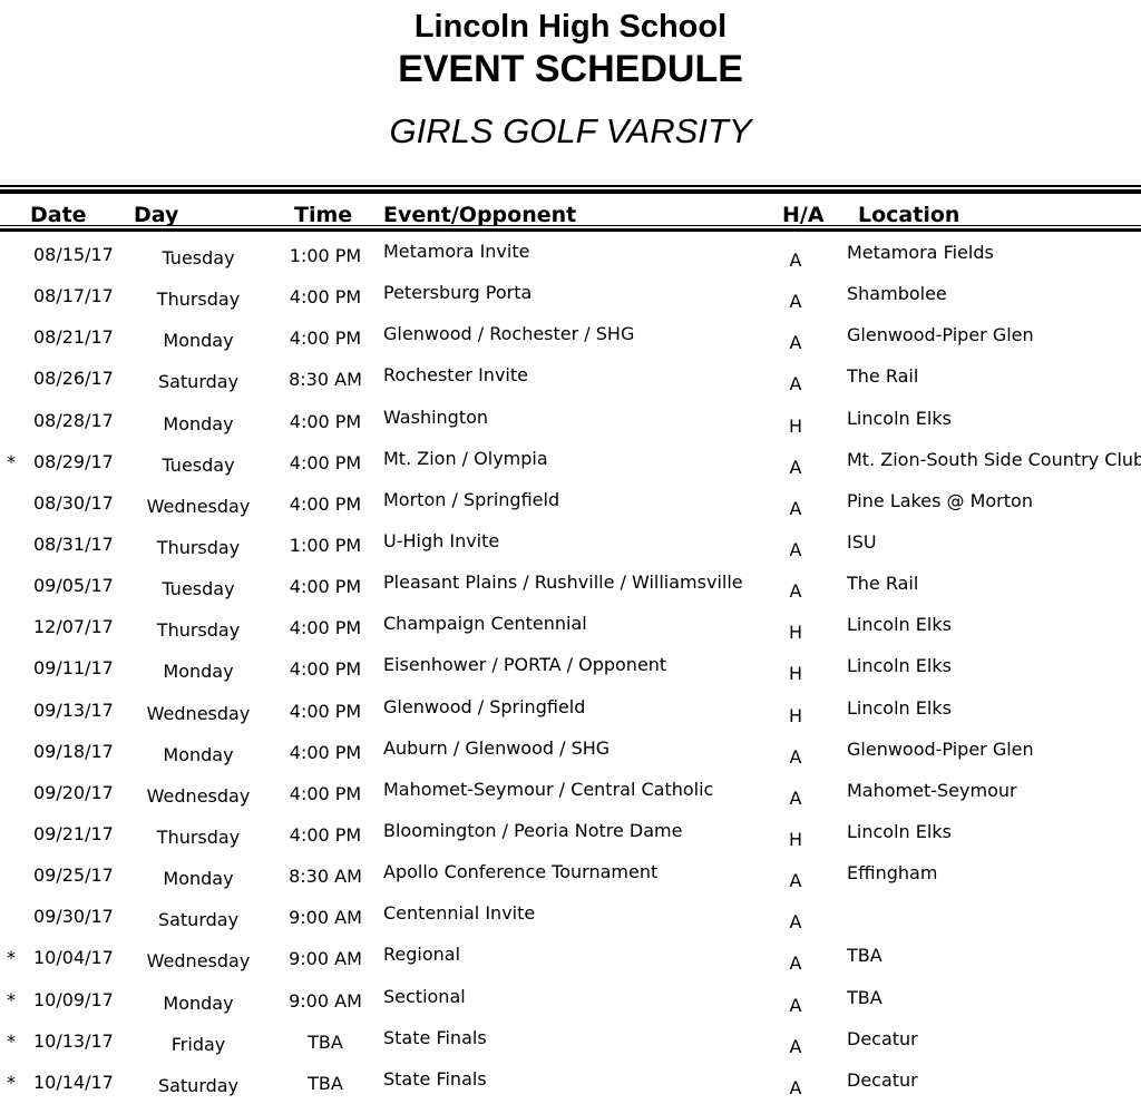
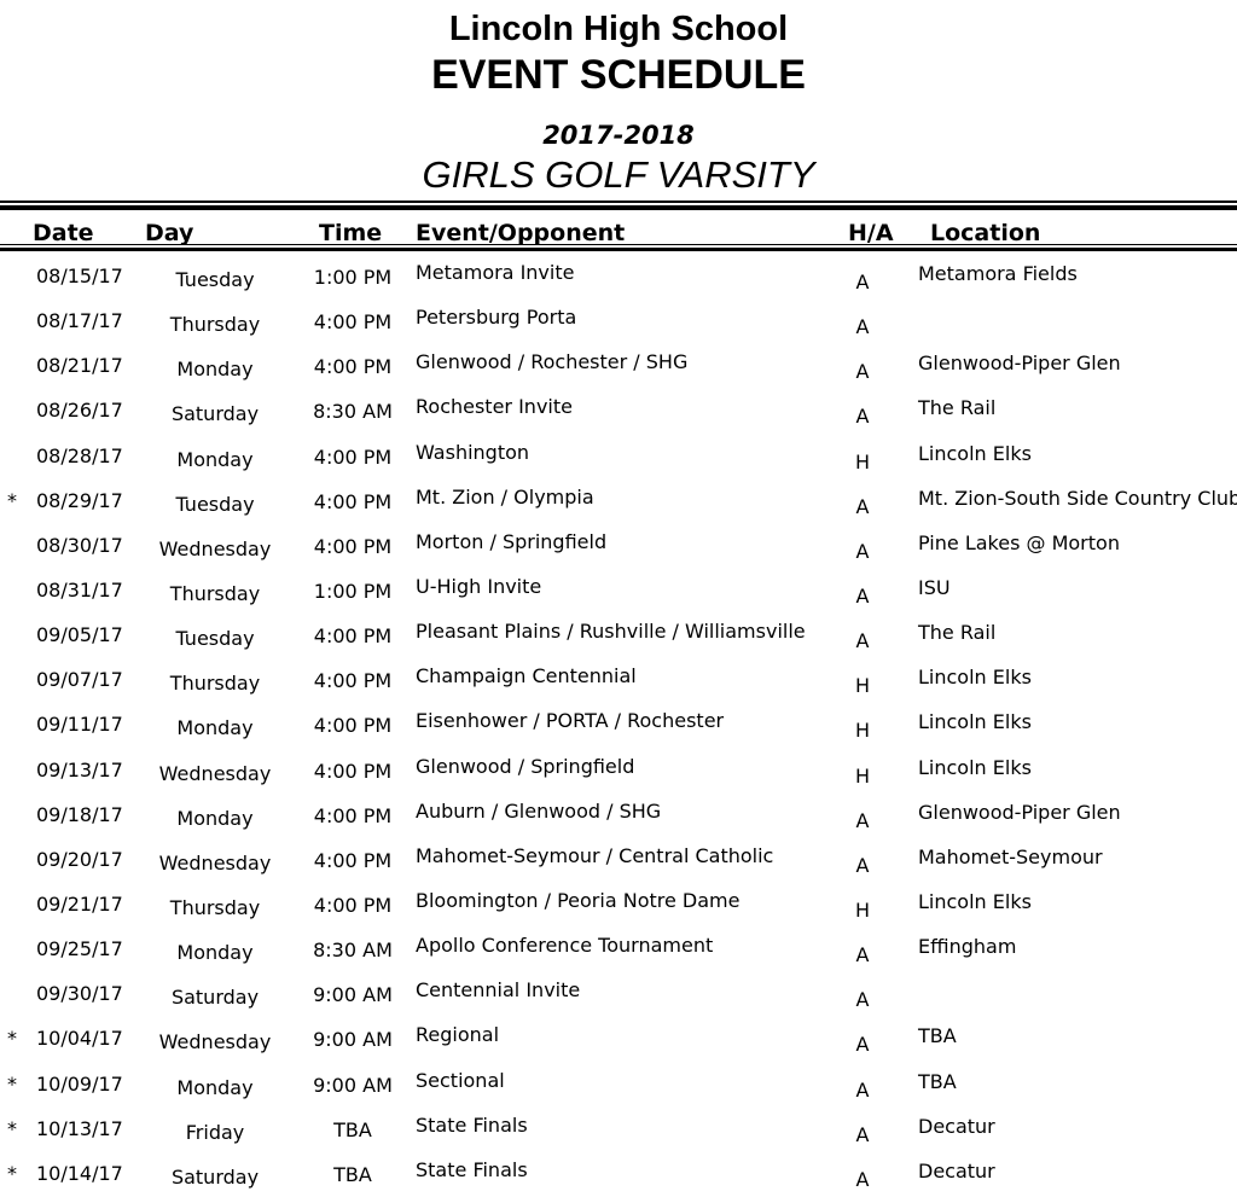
  Lincoln High School
  EVENT SCHEDULE
+ 2017-2018
  GIRLS GOLF VARSITY
  Date
  Day
  Time
  Event/Opponent
  H/A
  Location
  08/15/17
  Tuesday
  1:00 PM
  Metamora Invite
  A
  Metamora Fields
  08/17/17
  Thursday
  4:00 PM
  Petersburg Porta
  A
- Shambolee
  08/21/17
  Monday
  4:00 PM
  Glenwood / Rochester / SHG
  A
  Glenwood-Piper Glen
  08/26/17
  Saturday
  8:30 AM
  Rochester Invite
  A
  The Rail
  08/28/17
  Monday
  4:00 PM
  Washington
  H
  Lincoln Elks
  *
  08/29/17
  Tuesday
  4:00 PM
  Mt. Zion / Olympia
  A
  Mt. Zion-South Side Country Club
  08/30/17
  Wednesday
  4:00 PM
  Morton / Springfield
  A
  Pine Lakes @ Morton
  08/31/17
  Thursday
  1:00 PM
  U-High Invite
  A
  ISU
  09/05/17
  Tuesday
  4:00 PM
  Pleasant Plains / Rushville / Williamsville
  A
  The Rail
- 12/07/17
+ 09/07/17
  Thursday
  4:00 PM
  Champaign Centennial
  H
  Lincoln Elks
  09/11/17
  Monday
  4:00 PM
- Eisenhower / PORTA / Opponent
+ Eisenhower / PORTA / Rochester
  H
  Lincoln Elks
  09/13/17
  Wednesday
  4:00 PM
  Glenwood / Springfield
  H
  Lincoln Elks
  09/18/17
  Monday
  4:00 PM
  Auburn / Glenwood / SHG
  A
  Glenwood-Piper Glen
  09/20/17
  Wednesday
  4:00 PM
  Mahomet-Seymour / Central Catholic
  A
  Mahomet-Seymour
  09/21/17
  Thursday
  4:00 PM
  Bloomington / Peoria Notre Dame
  H
  Lincoln Elks
  09/25/17
  Monday
  8:30 AM
  Apollo Conference Tournament
  A
  Effingham
  09/30/17
  Saturday
  9:00 AM
  Centennial Invite
  A
  *
  10/04/17
  Wednesday
  9:00 AM
  Regional
  A
  TBA
  *
  10/09/17
  Monday
  9:00 AM
  Sectional
  A
  TBA
  *
  10/13/17
  Friday
  TBA
  State Finals
  A
  Decatur
  *
  10/14/17
  Saturday
  TBA
  State Finals
  A
  Decatur
